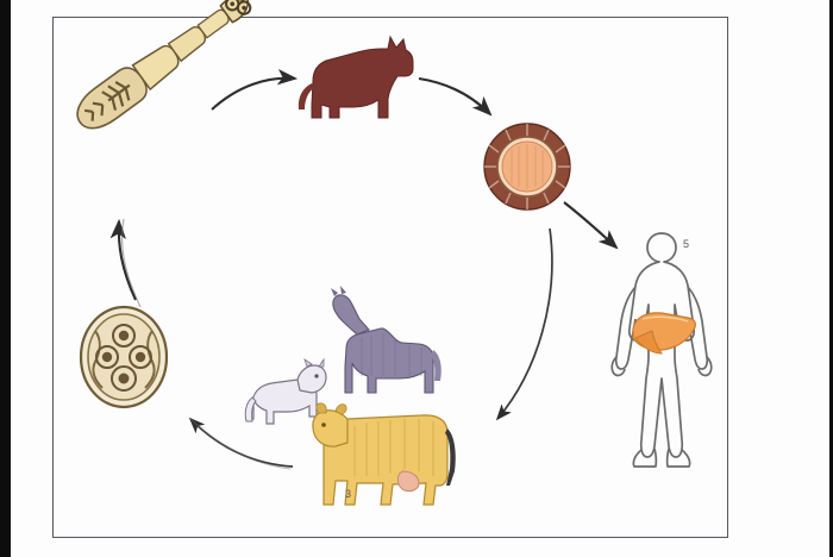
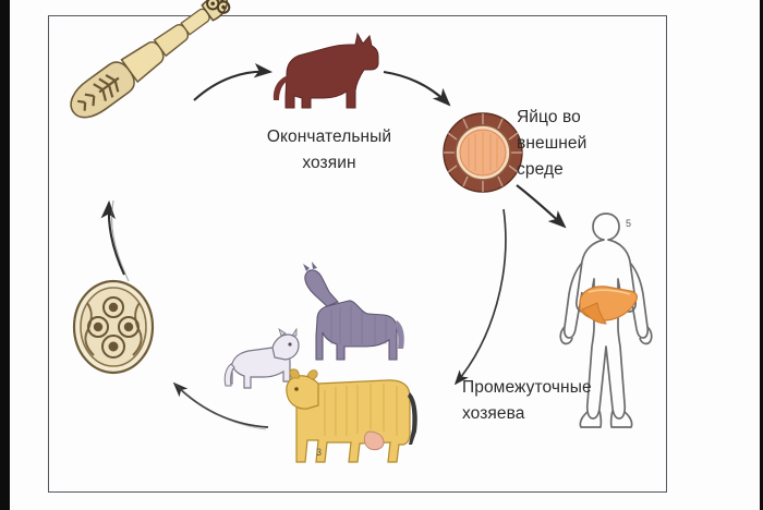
+ Окончательный
+ хозяин
+ Яйцо во
+ внешней
+ среде
+ Промежуточные
+ хозяева
  5
  3
